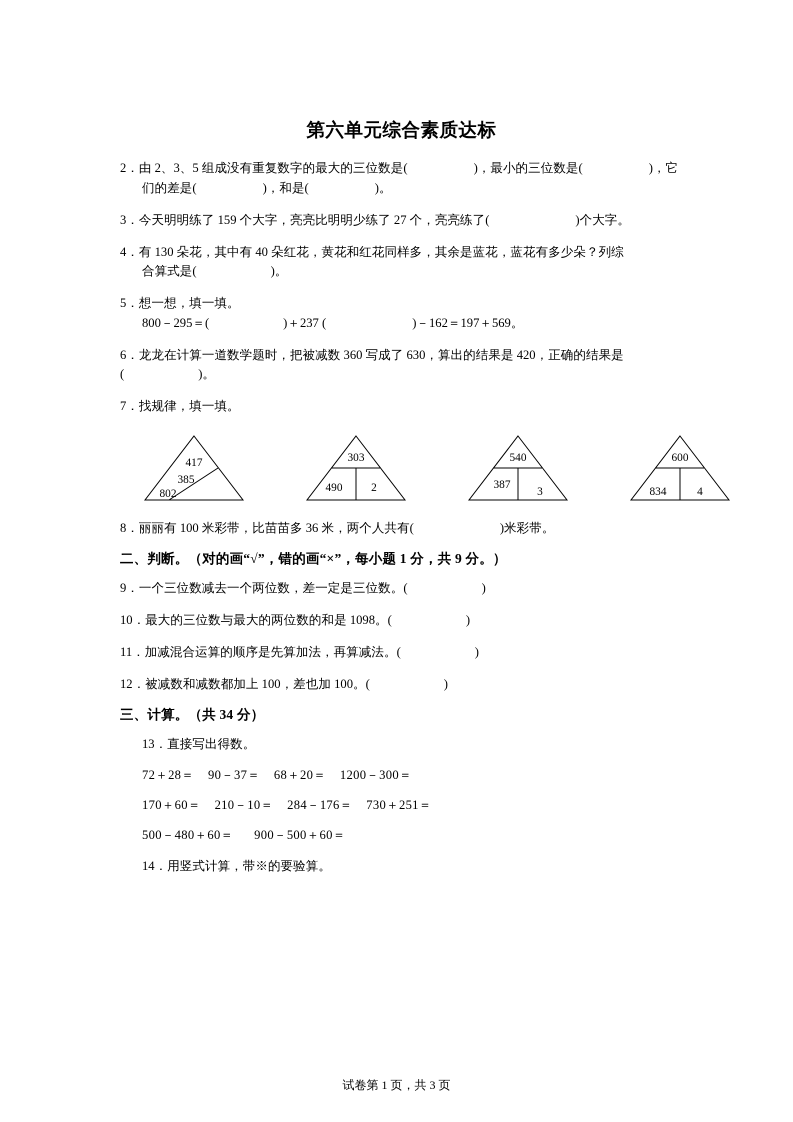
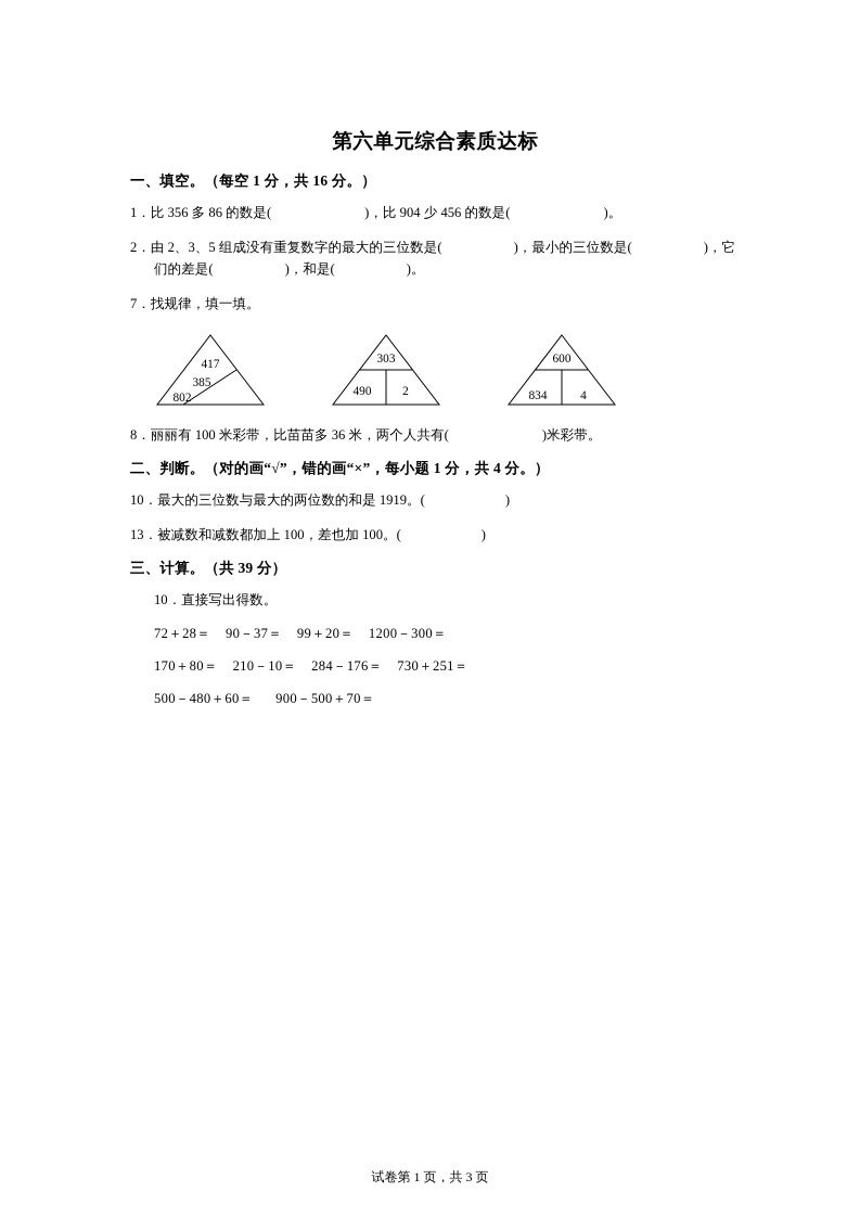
  第六单元综合素质达标
+ 一、填空。（每空 1 分，共 16 分。）
+ 1．比 356 多 86 的数是( )，比 904 少 456 的数是( )。
  2．由 2、3、5 组成没有重复数字的最大的三位数是( )，最小的三位数是( )，它
  们的差是( )，和是( )。
- 3．今天明明练了 159 个大字，亮亮比明明少练了 27 个，亮亮练了( )个大字。
- 4．有 130 朵花，其中有 40 朵红花，黄花和红花同样多，其余是蓝花，蓝花有多少朵？列综
- 合算式是( )。
- 5．想一想，填一填。
- 800－295＝( )＋237 ( )－162＝197＋569。
- 6．龙龙在计算一道数学题时，把被减数 360 写成了 630，算出的结果是 420，正确的结果是
- ( )。
  7．找规律，填一填。
  417
  385
  802
  303
  490
  2
- 540
- 387
- 3
  600
  834
  4
  8．丽丽有 100 米彩带，比苗苗多 36 米，两个人共有( )米彩带。
- 二、判断。（对的画“√”，错的画“×”，每小题 1 分，共 9 分。）
+ 二、判断。（对的画“√”，错的画“×”，每小题 1 分，共 4 分。）
- 9．一个三位数减去一个两位数，差一定是三位数。( )
- 10．最大的三位数与最大的两位数的和是 1098。( )
+ 10．最大的三位数与最大的两位数的和是 1919。( )
- 11．加减混合运算的顺序是先算加法，再算减法。( )
- 12．被减数和减数都加上 100，差也加 100。( )
+ 13．被减数和减数都加上 100，差也加 100。( )
- 三、计算。（共 34 分）
+ 三、计算。（共 39 分）
- 13．直接写出得数。
+ 10．直接写出得数。
- 72＋28＝ 90－37＝ 68＋20＝ 1200－300＝
+ 72＋28＝ 90－37＝ 99＋20＝ 1200－300＝
- 170＋60＝ 210－10＝ 284－176＝ 730＋251＝
+ 170＋80＝ 210－10＝ 284－176＝ 730＋251＝
- 500－480＋60＝ 900－500＋60＝
+ 500－480＋60＝ 900－500＋70＝
- 14．用竖式计算，带※的要验算。
  试卷第 1 页，共 3 页
